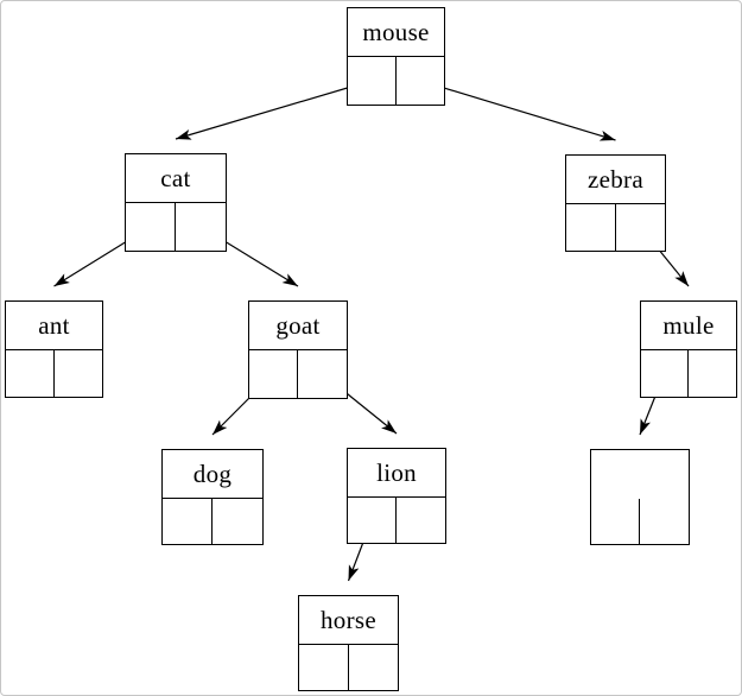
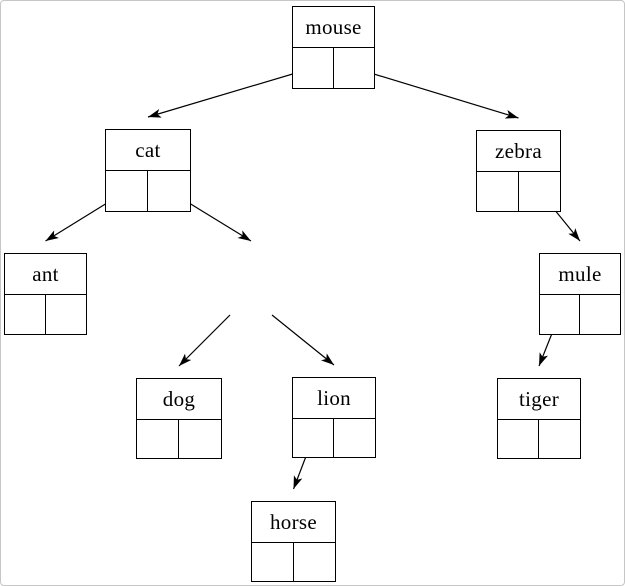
  mouse
  cat
  zebra
  ant
- goat
  mule
  dog
  lion
+ tiger
  horse
